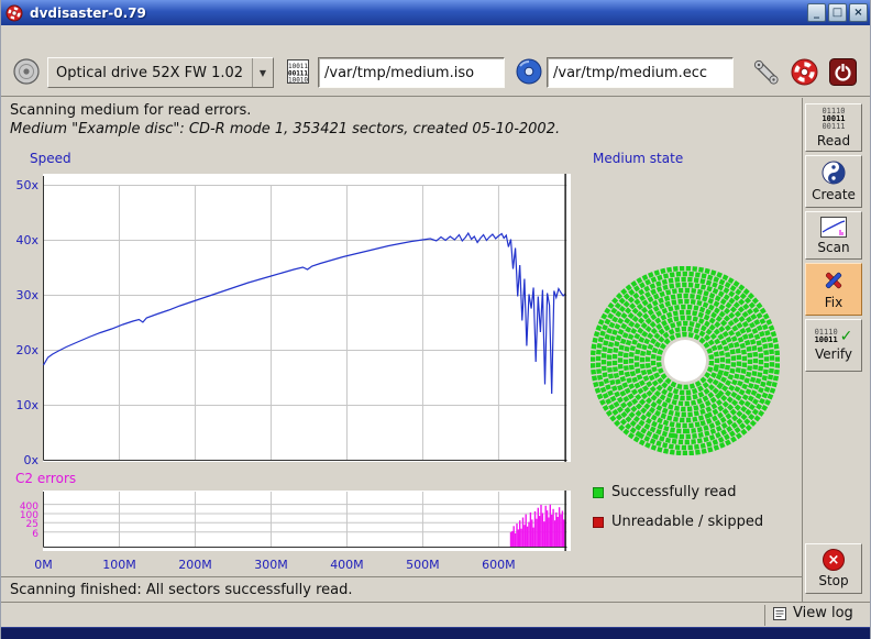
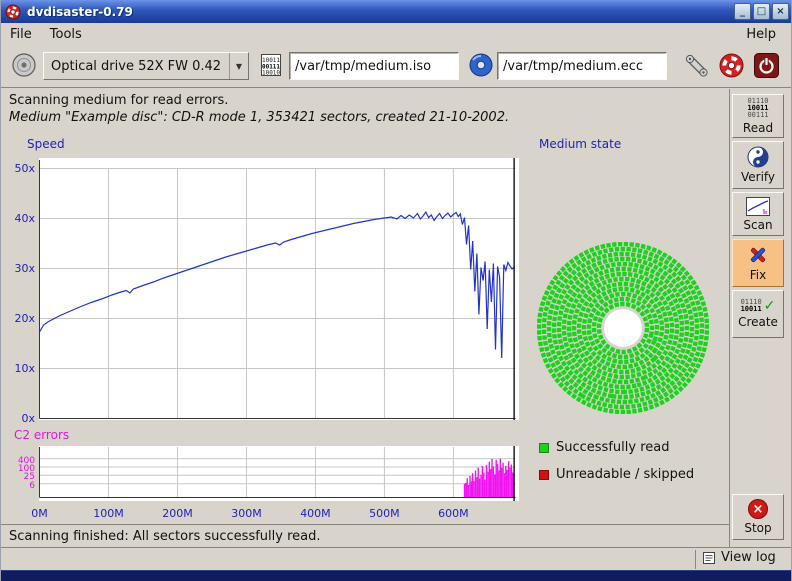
  dvdisaster-0.79
  _
  □
  ×
+ File
+ Tools
+ Help
- Optical drive 52X FW 1.02
+ Optical drive 52X FW 0.42
  ▼
  /var/tmp/medium.iso
  /var/tmp/medium.ecc
  Scanning medium for read errors.
- Medium "Example disc": CD-R mode 1, 353421 sectors, created 05-10-2002.
+ Medium "Example disc": CD-R mode 1, 353421 sectors, created 21-10-2002.
  Speed
  Medium state
  C2 errors
  Successfully read
  Unreadable / skipped
  Scanning finished: All sectors successfully read.
  01110
  10011
  00111
  Read
- Create
+ Verify
  Scan
  Fix
  01110
  10011
  ✓
- Verify
+ Create
  ×
  Stop
  View log
  50x
  40x
  30x
  20x
  10x
  0x
  0M
  100M
  200M
  300M
  400M
  500M
  600M
  400
  100
  25
  6
